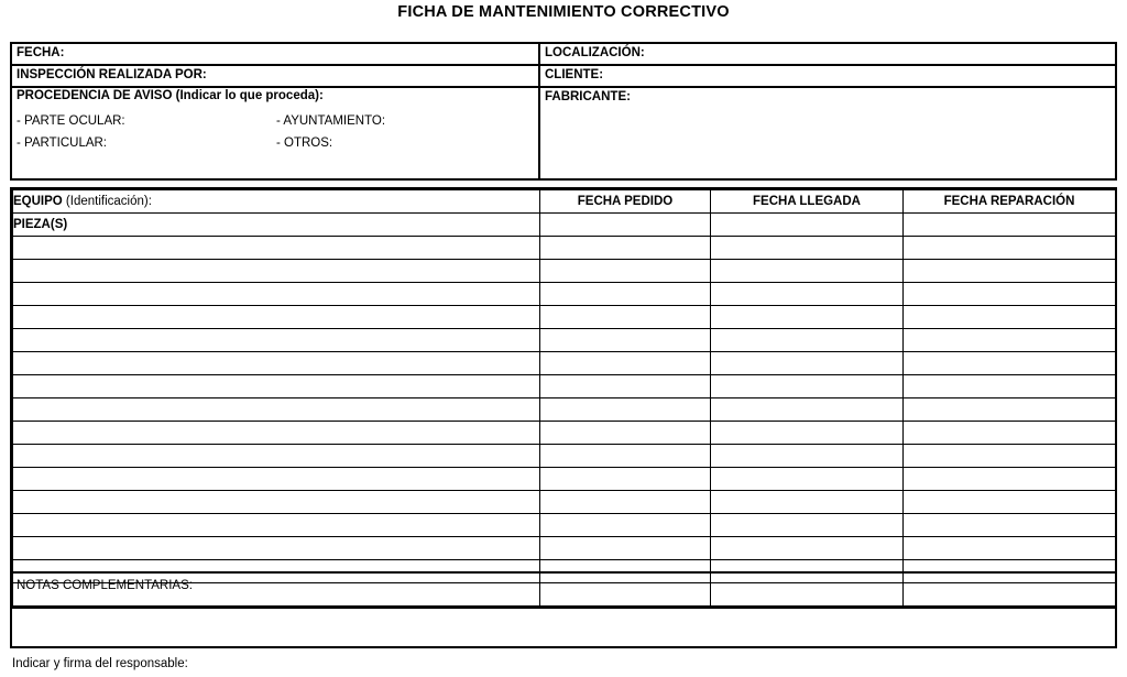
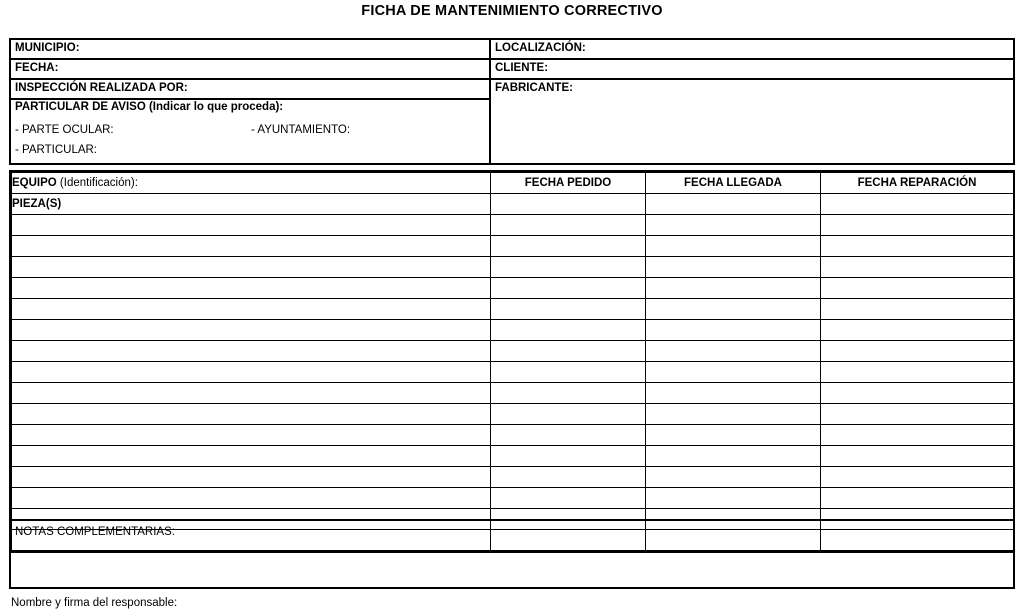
  FICHA DE MANTENIMIENTO CORRECTIVO
+ MUNICIPIO:
  FECHA:
  INSPECCIÓN REALIZADA POR:
- PROCEDENCIA DE AVISO (Indicar lo que proceda):
+ PARTICULAR DE AVISO (Indicar lo que proceda):
  - PARTE OCULAR:
  - AYUNTAMIENTO:
  - PARTICULAR:
- - OTROS:
  LOCALIZACIÓN:
  CLIENTE:
  FABRICANTE:
  EQUIPO (Identificación):	FECHA PEDIDO	FECHA LLEGADA	FECHA REPARACIÓN
  PIEZA(S)
  NOTAS COMPLEMENTARIAS:
- Indicar y firma del responsable:
+ Nombre y firma del responsable:
